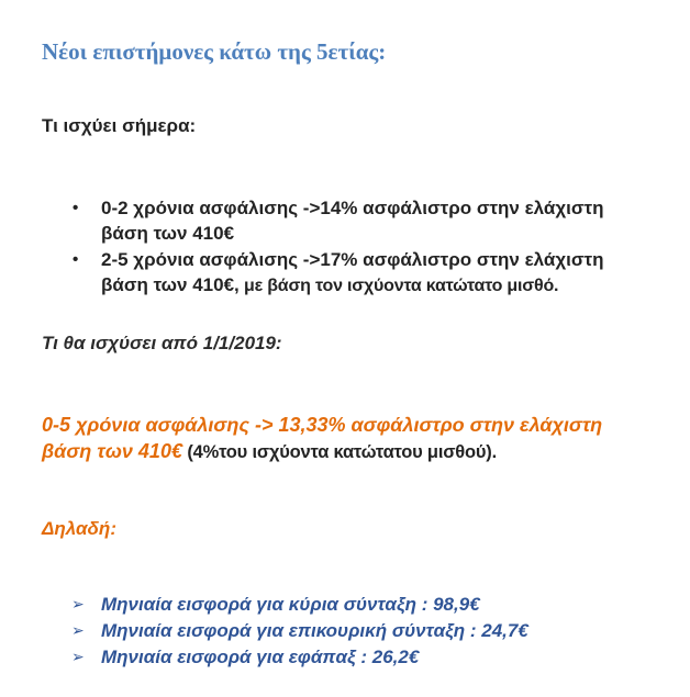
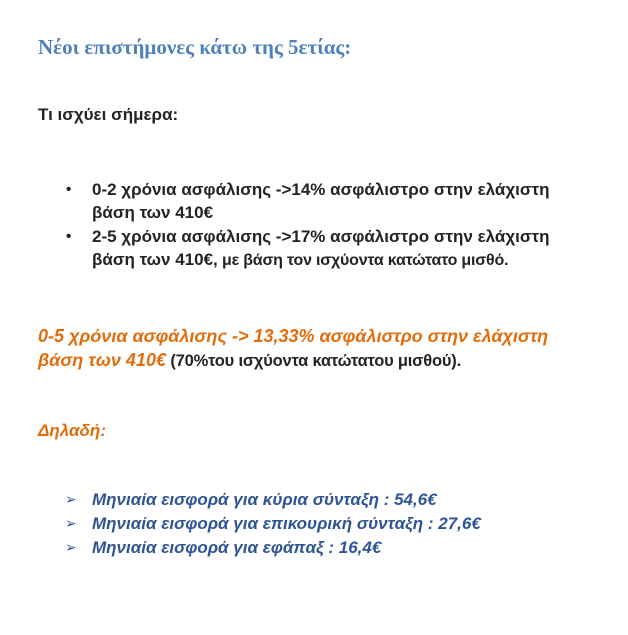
  Νέοι επιστήμονες κάτω της 5ετίας:
  Τι ισχύει σήμερα:
  •
  0-2 χρόνια ασφάλισης ->14% ασφάλιστρο στην ελάχιστη βάση των 410€
  •
  2-5 χρόνια ασφάλισης ->17% ασφάλιστρο στην ελάχιστη βάση των 410€, με βάση τον ισχύοντα κατώτατο μισθό.
- Τι θα ισχύσει από 1/1/2019:
- 0-5 χρόνια ασφάλισης -> 13,33% ασφάλιστρο στην ελάχιστη βάση των 410€ (4%του ισχύοντα κατώτατου μισθού).
+ 0-5 χρόνια ασφάλισης -> 13,33% ασφάλιστρο στην ελάχιστη βάση των 410€ (70%του ισχύοντα κατώτατου μισθού).
  Δηλαδή:
  ➢
- Μηνιαία εισφορά για κύρια σύνταξη : 98,9€
+ Μηνιαία εισφορά για κύρια σύνταξη : 54,6€
  ➢
- Μηνιαία εισφορά για επικουρική σύνταξη : 24,7€
+ Μηνιαία εισφορά για επικουρική σύνταξη : 27,6€
  ➢
- Μηνιαία εισφορά για εφάπαξ : 26,2€
+ Μηνιαία εισφορά για εφάπαξ : 16,4€
